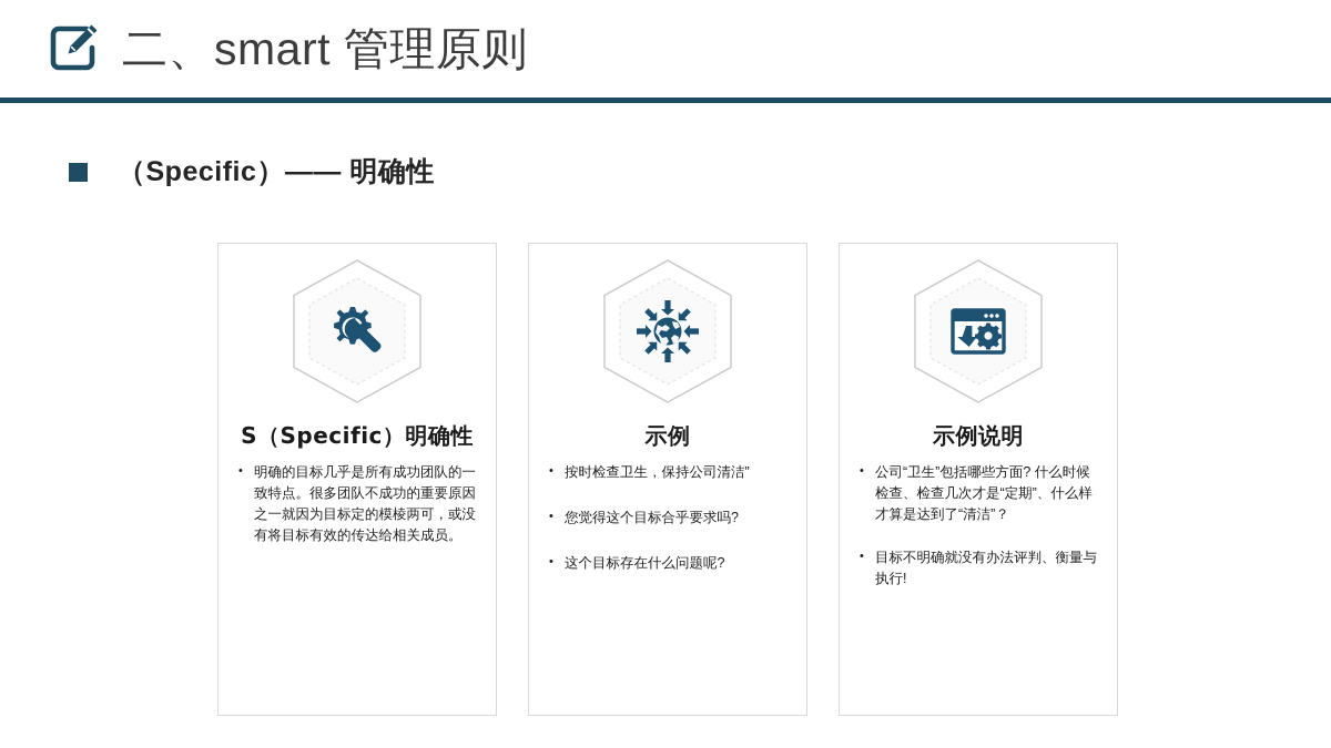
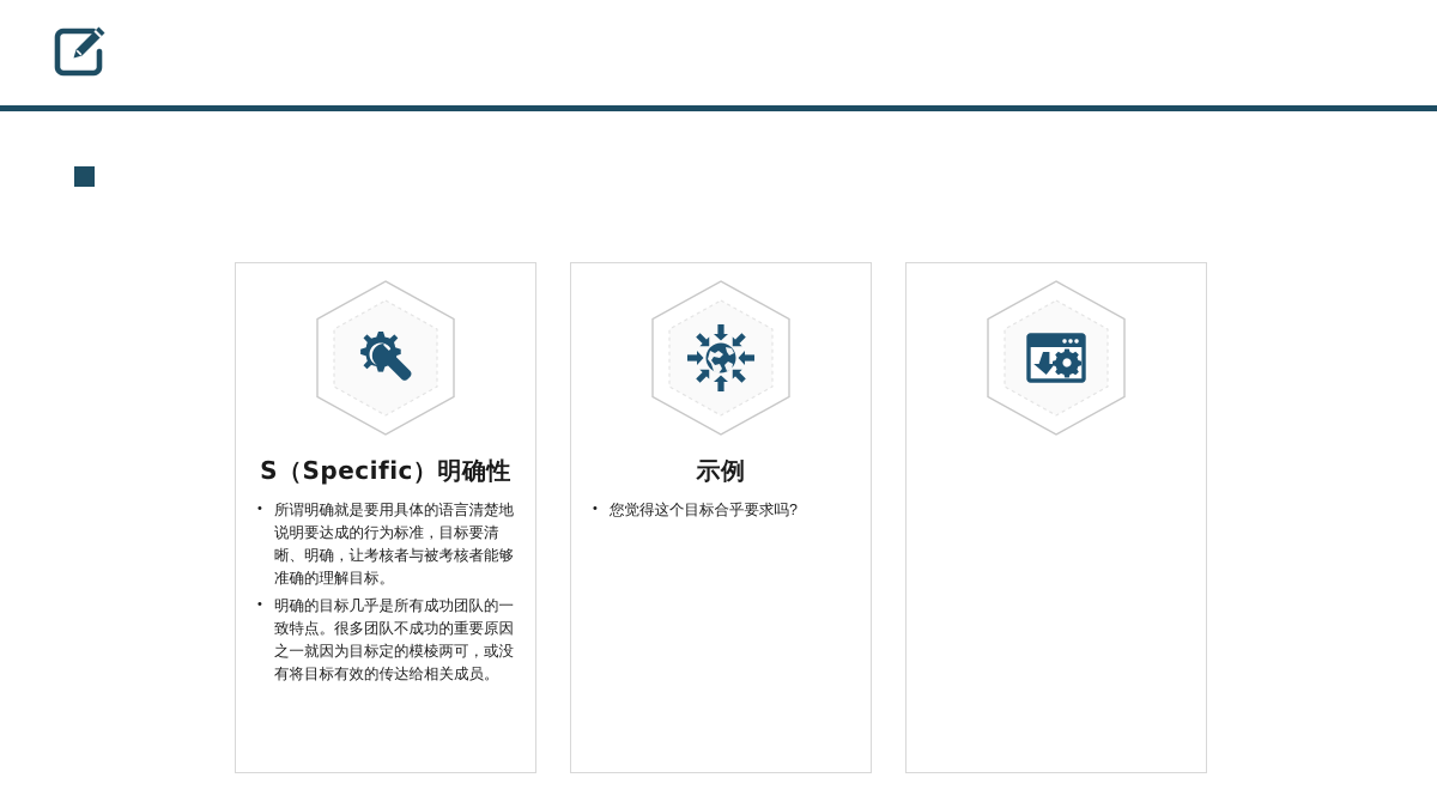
- 二、smart 管理原则
- （Specific）—— 明确性
  S（Specific）明确性
+ 所谓明确就是要用具体的语言清楚地说明要达成的行为标准，目标要清晰、明确，让考核者与被考核者能够准确的理解目标。
  明确的目标几乎是所有成功团队的一致特点。很多团队不成功的重要原因之一就因为目标定的模棱两可，或没有将目标有效的传达给相关成员。
  示例
- 按时检查卫生，保持公司清洁”
  您觉得这个目标合乎要求吗?
- 这个目标存在什么问题呢?
- 示例说明
- 公司“卫生”包括哪些方面? 什么时候检查、检查几次才是“定期”、什么样才算是达到了“清洁”？
- 目标不明确就没有办法评判、衡量与执行!
